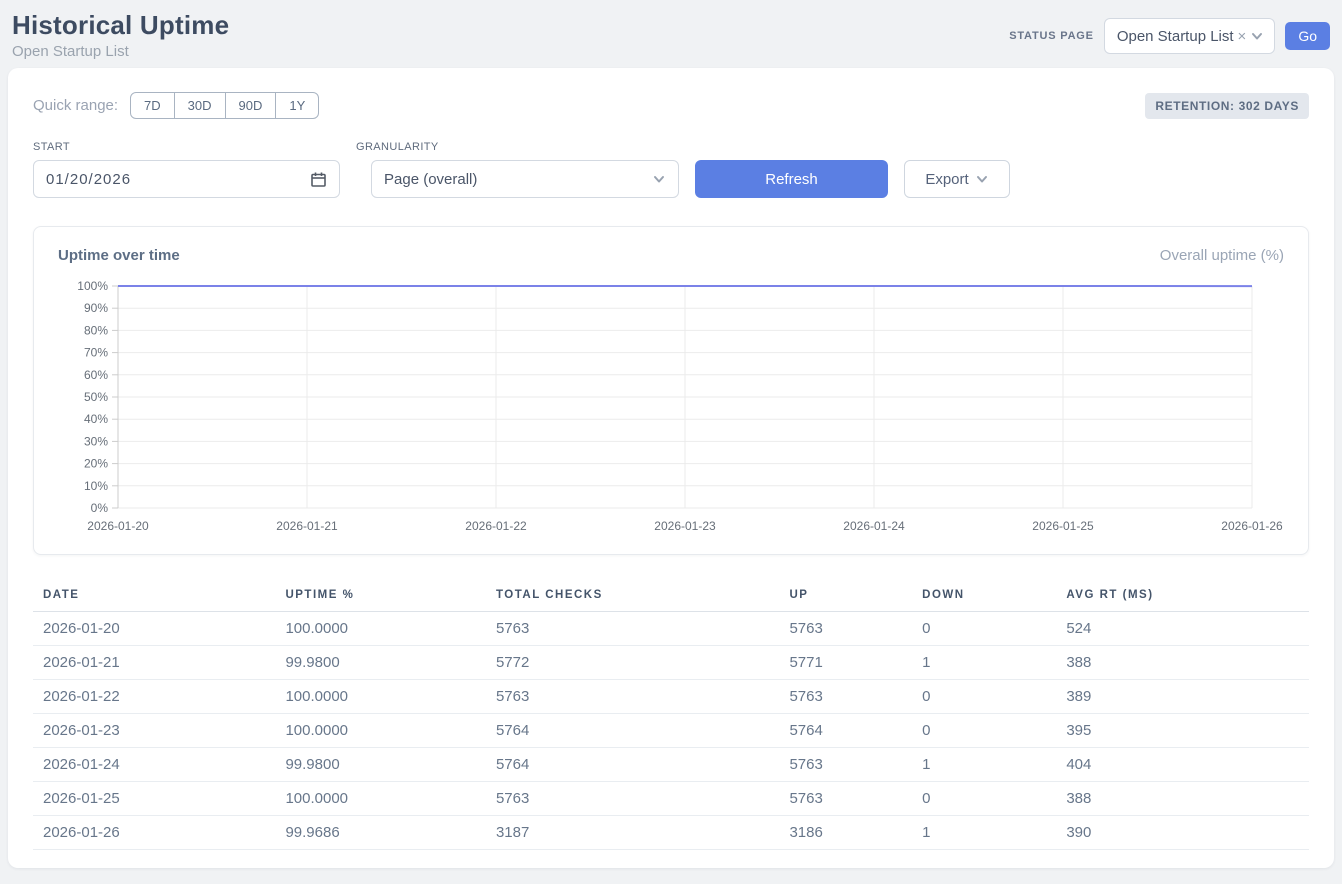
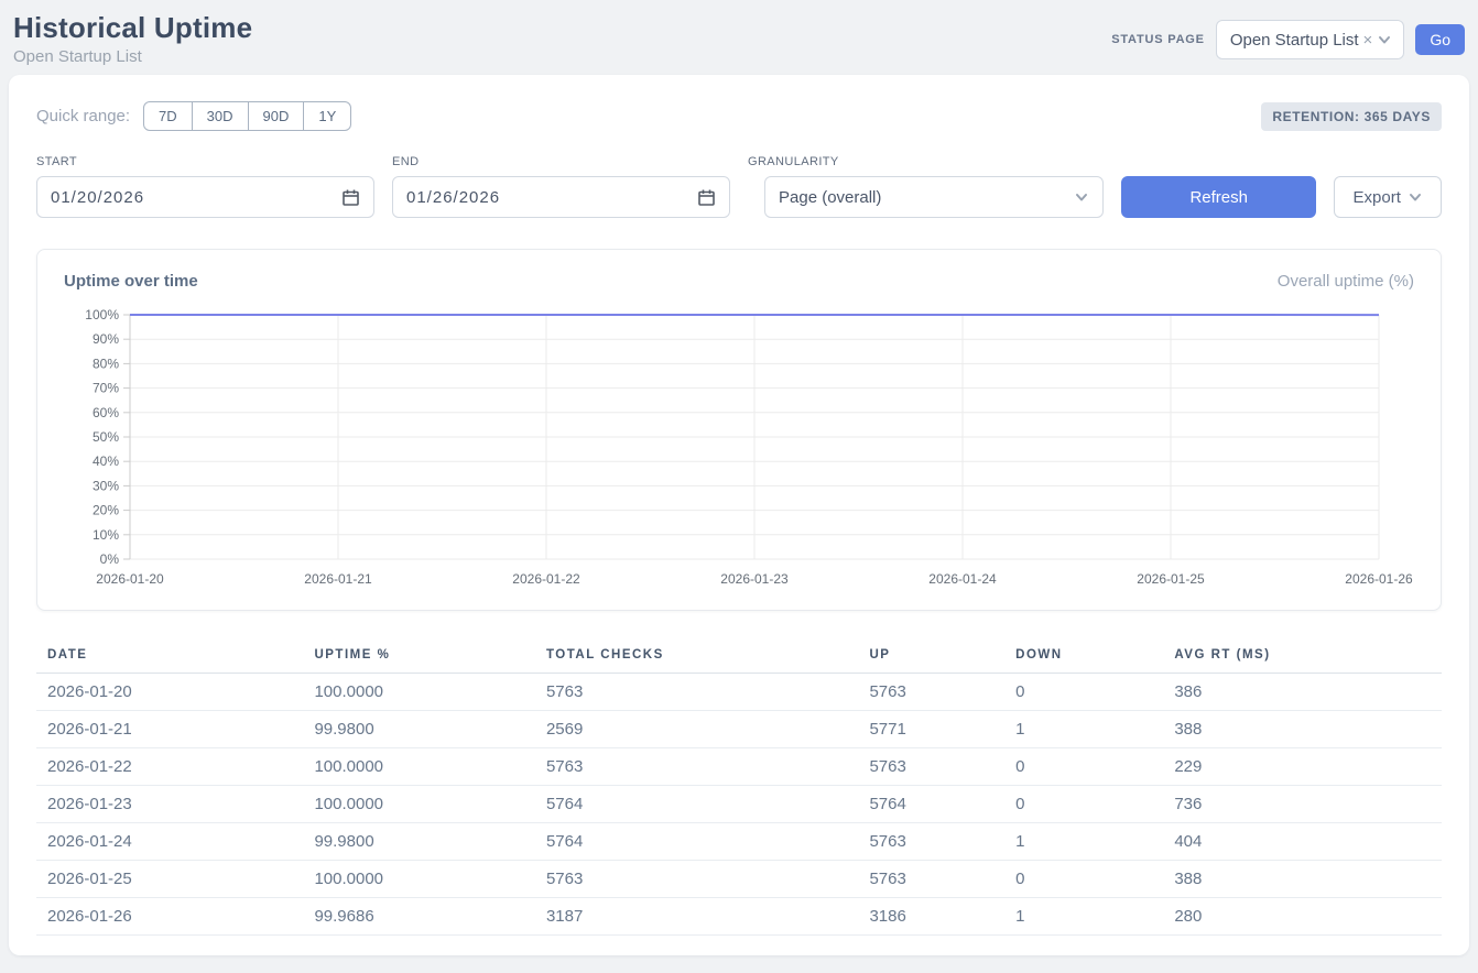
  Historical Uptime
  Open Startup List
  STATUS PAGE
  Open Startup List
  ×
  Go
  Quick range:
  7D
  30D
  90D
  1Y
- RETENTION: 302 DAYS
+ RETENTION: 365 DAYS
  START
  01/20/2026
+ END
+ 01/26/2026
  GRANULARITY
  Page (overall)
  Refresh
  Export
  Uptime over time
  Overall uptime (%)
  0%
  10%
  20%
  30%
  40%
  50%
  60%
  70%
  80%
  90%
  100%
  2026-01-20
  2026-01-21
  2026-01-22
  2026-01-23
  2026-01-24
  2026-01-25
  2026-01-26
  DATE	UPTIME %	TOTAL CHECKS	UP	DOWN	AVG RT (MS)
- 2026-01-20	100.0000	5763	5763	0	524
+ 2026-01-20	100.0000	5763	5763	0	386
- 2026-01-21	99.9800	5772	5771	1	388
+ 2026-01-21	99.9800	2569	5771	1	388
- 2026-01-22	100.0000	5763	5763	0	389
+ 2026-01-22	100.0000	5763	5763	0	229
- 2026-01-23	100.0000	5764	5764	0	395
+ 2026-01-23	100.0000	5764	5764	0	736
  2026-01-24	99.9800	5764	5763	1	404
  2026-01-25	100.0000	5763	5763	0	388
- 2026-01-26	99.9686	3187	3186	1	390
+ 2026-01-26	99.9686	3187	3186	1	280
